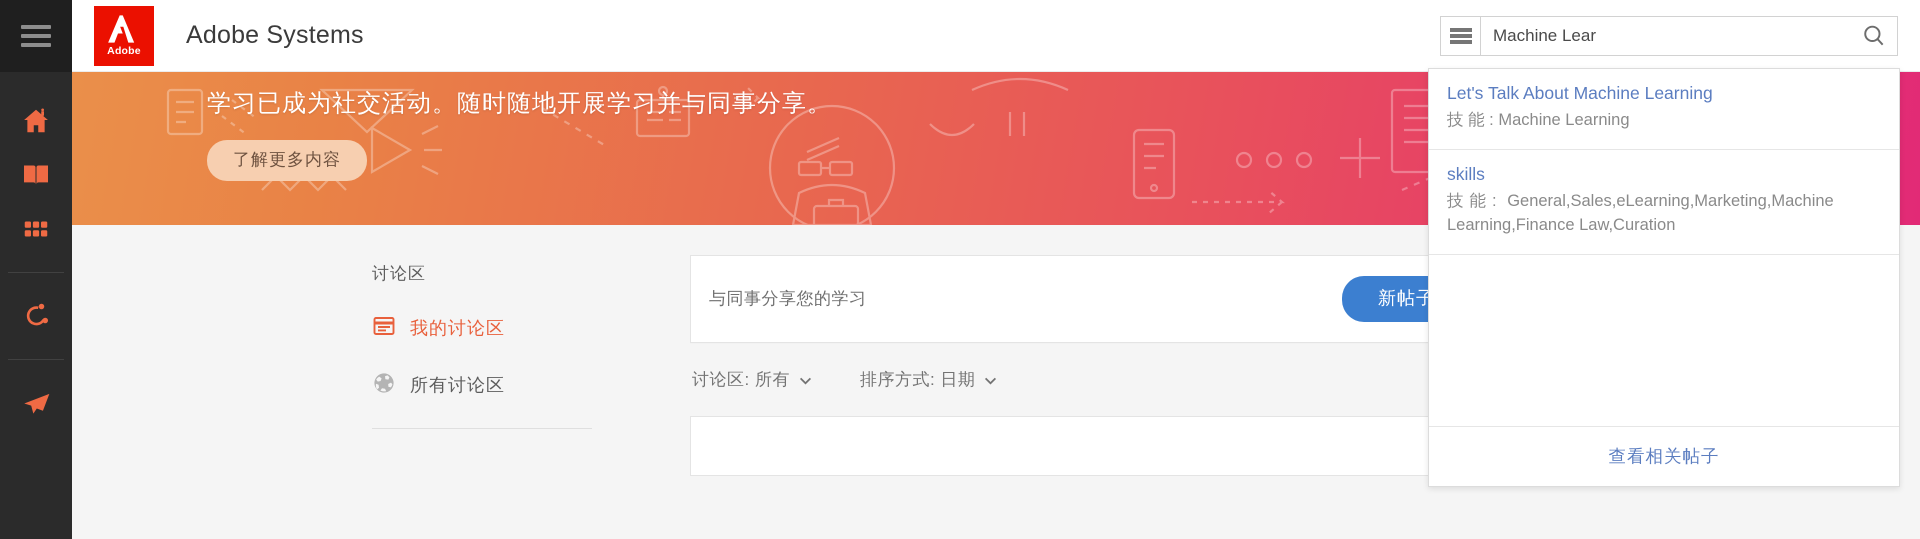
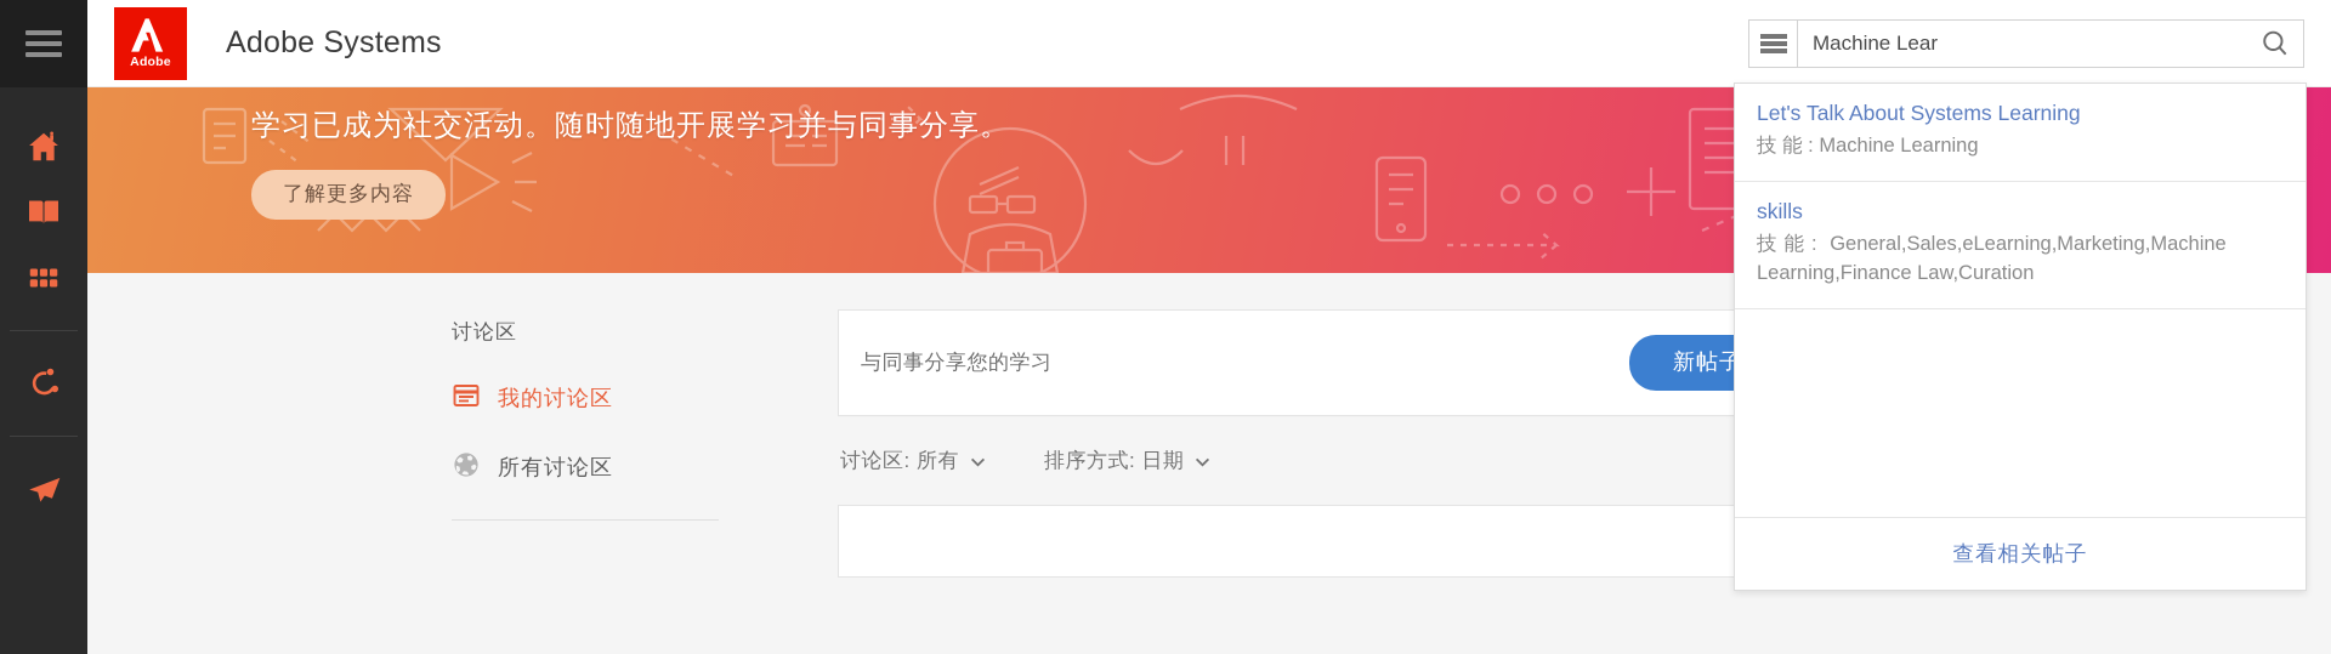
  Adobe
  Adobe Systems
  Machine Lear
  学习已成为社交活动。随时随地开展学习并与同事分享。
  了解更多内容
  讨论区
  我的讨论区
  所有讨论区
  与同事分享您的学习
  新帖子
  讨论区: 所有
  排序方式: 日期
- Let's Talk About Machine Learning
+ Let's Talk About Systems Learning
  技 能 : Machine Learning
  skills
  技能: General,Sales,eLearning,Marketing,Machine Learning,Finance Law,Curation
  查看相关帖子
